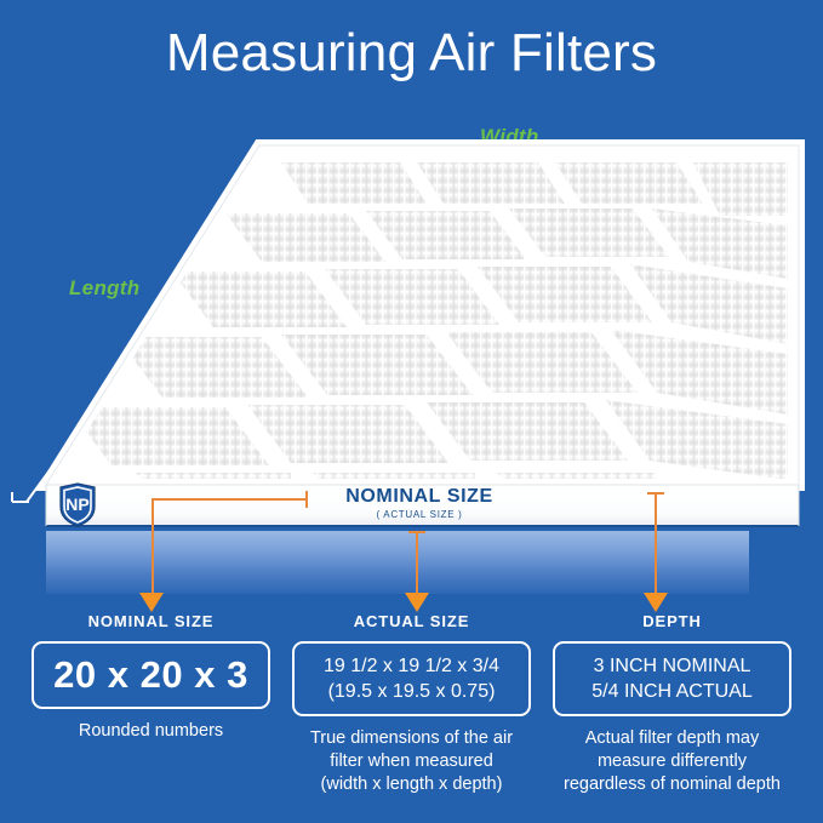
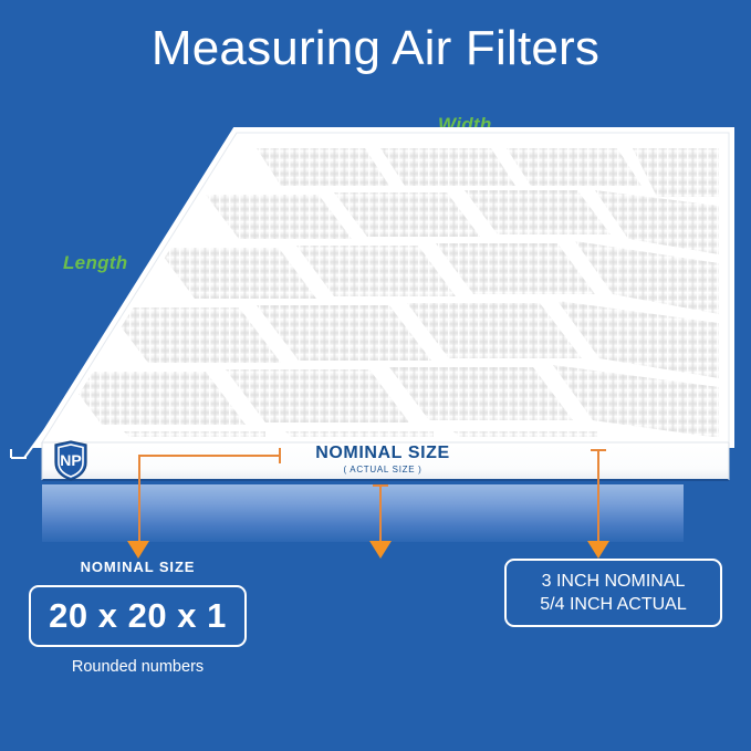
  Measuring Air Filters
  Width
  Length
  NP
  NOMINAL SIZE
  ( ACTUAL SIZE )
  NOMINAL SIZE
- 20 x 20 x 3
+ 20 x 20 x 1
  Rounded numbers
- ACTUAL SIZE
- 19 1/2 x 19 1/2 x 3/4
- (19.5 x 19.5 x 0.75)
- True dimensions of the air
- filter when measured
- (width x length x depth)
- DEPTH
  3 INCH NOMINAL
  5/4 INCH ACTUAL
- Actual filter depth may
- measure differently
- regardless of nominal depth
